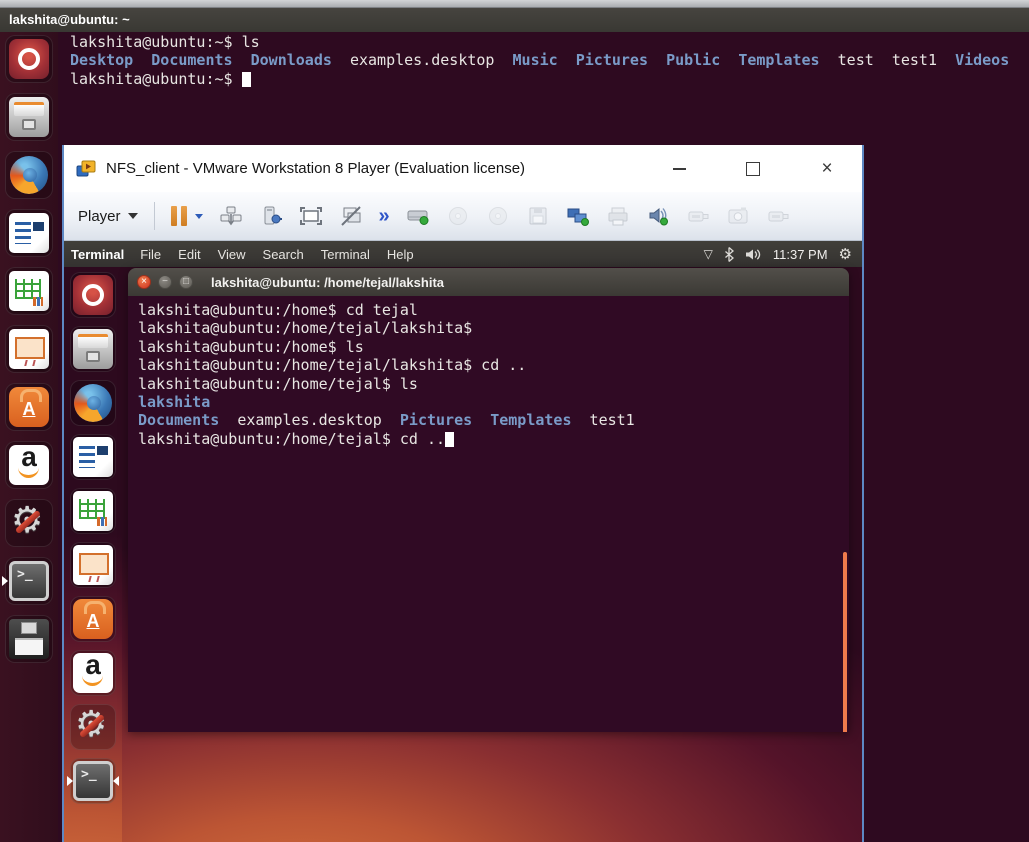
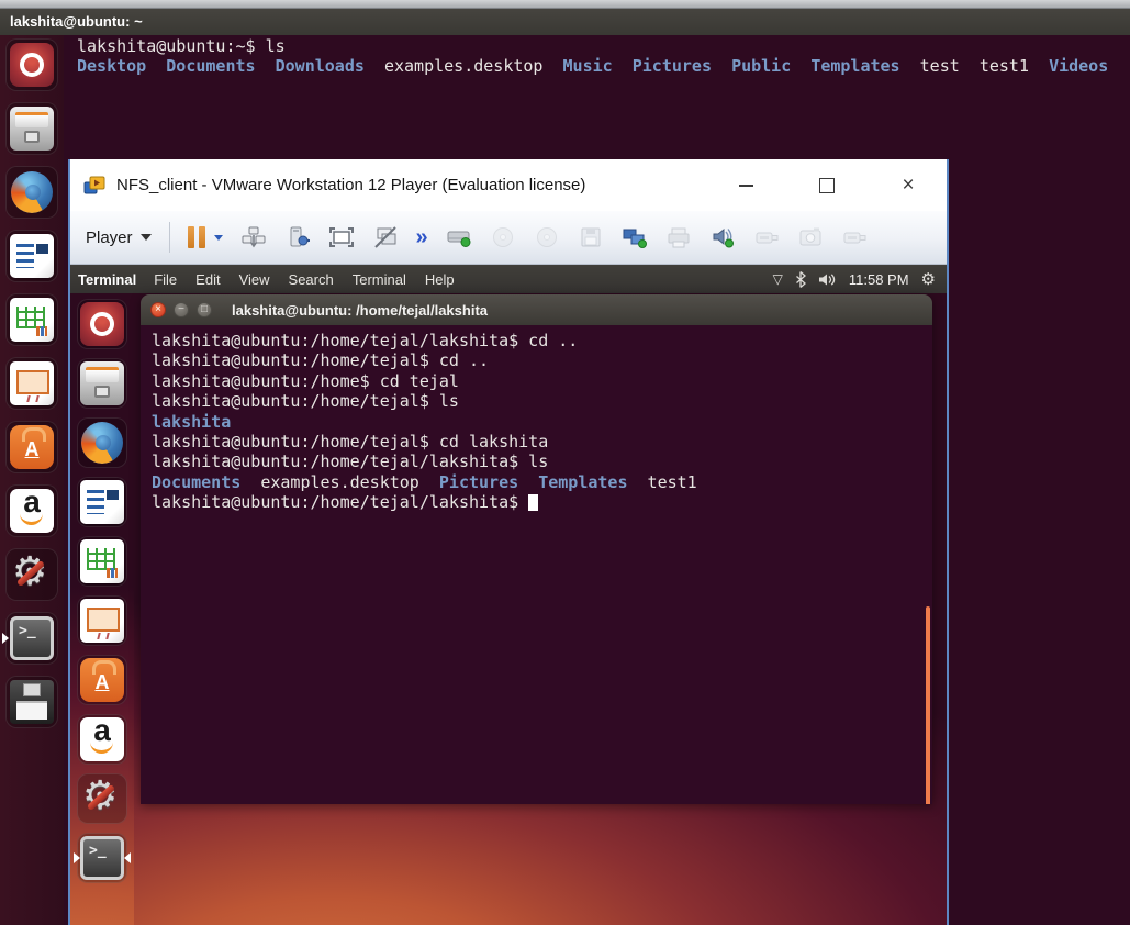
  lakshita@ubuntu: ~
  lakshita@ubuntu:~$ ls
  Desktop Documents Downloads examples.desktop Music Pictures Public Templates test test1 Videos
- lakshita@ubuntu:~$
- NFS_client - VMware Workstation 8 Player (Evaluation license)
+ NFS_client - VMware Workstation 12 Player (Evaluation license)
  ×
  Player
  »
  Terminal
  File
  Edit
  View
  Search
  Terminal
  Help
  ▽
- 11:37 PM
+ 11:58 PM
  ⚙
  ×
  −
  □
  lakshita@ubuntu: /home/tejal/lakshita
- lakshita@ubuntu:/home$ cd tejal
+ lakshita@ubuntu:/home/tejal/lakshita$ cd ..
- lakshita@ubuntu:/home/tejal/lakshita$
+ lakshita@ubuntu:/home/tejal$ cd ..
- lakshita@ubuntu:/home$ ls
- lakshita@ubuntu:/home/tejal/lakshita$ cd ..
+ lakshita@ubuntu:/home$ cd tejal
  lakshita@ubuntu:/home/tejal$ ls
  lakshita
+ lakshita@ubuntu:/home/tejal$ cd lakshita
+ lakshita@ubuntu:/home/tejal/lakshita$ ls
  Documents examples.desktop Pictures Templates test1
- lakshita@ubuntu:/home/tejal$ cd ..
+ lakshita@ubuntu:/home/tejal/lakshita$
